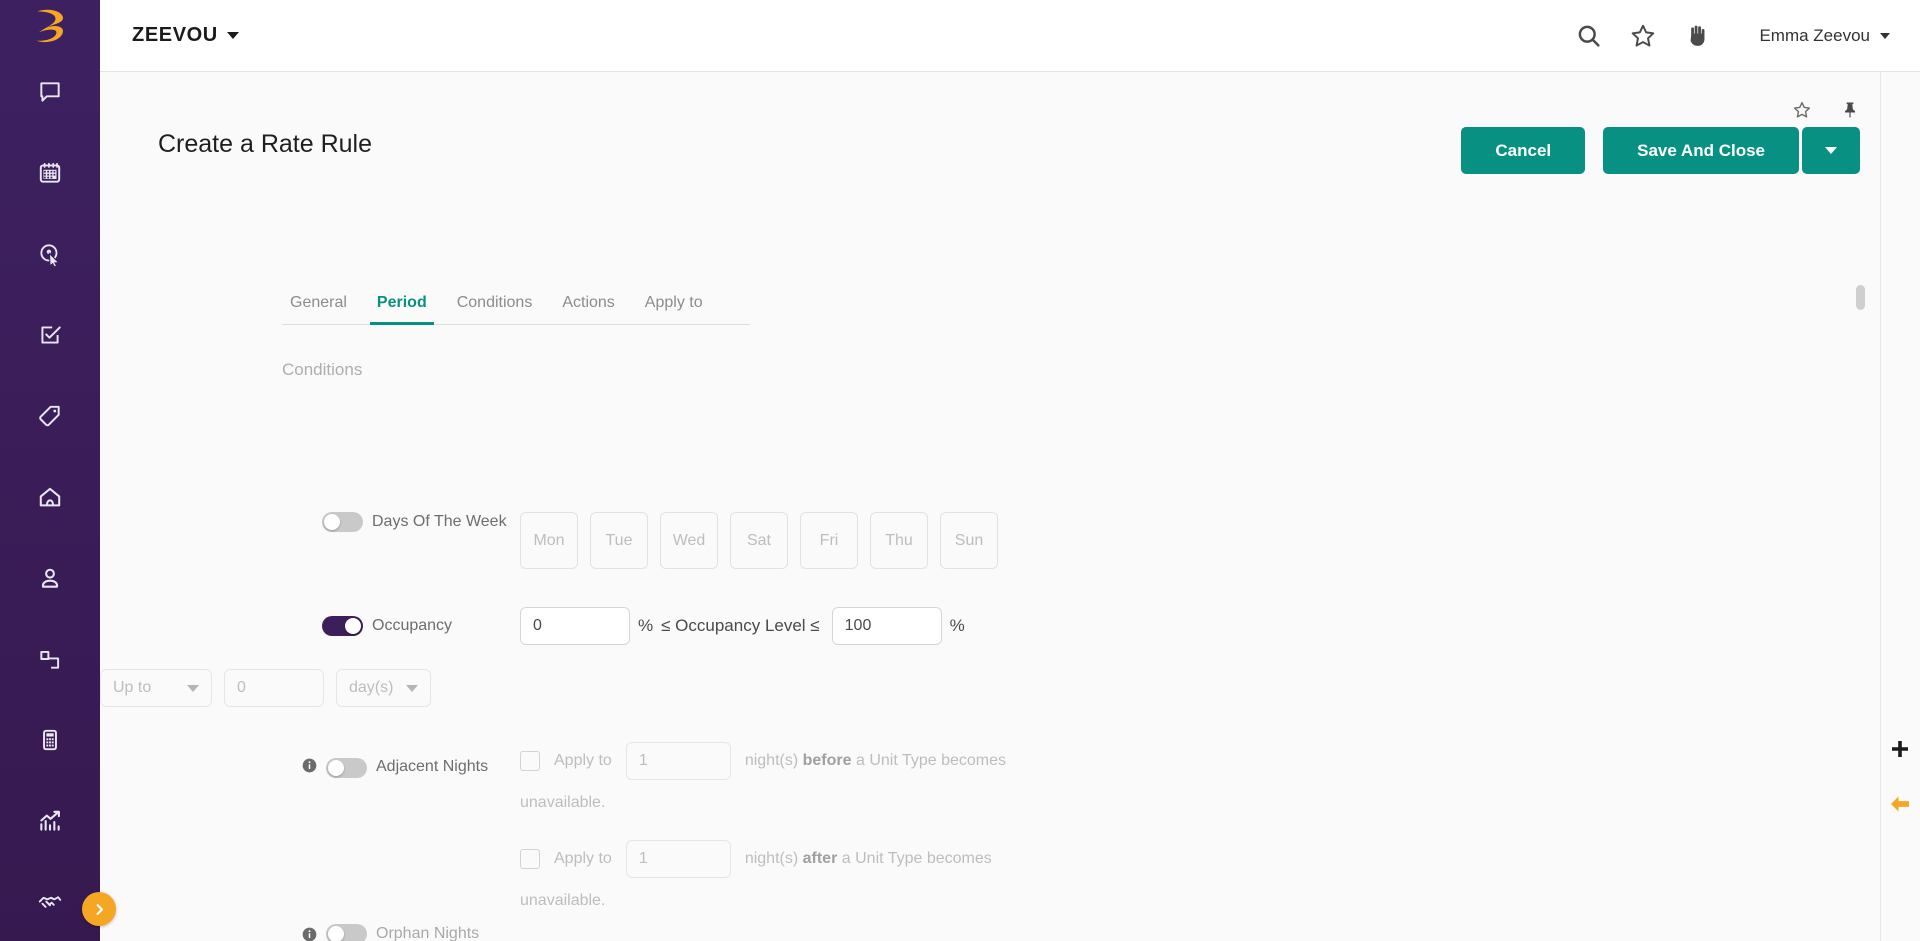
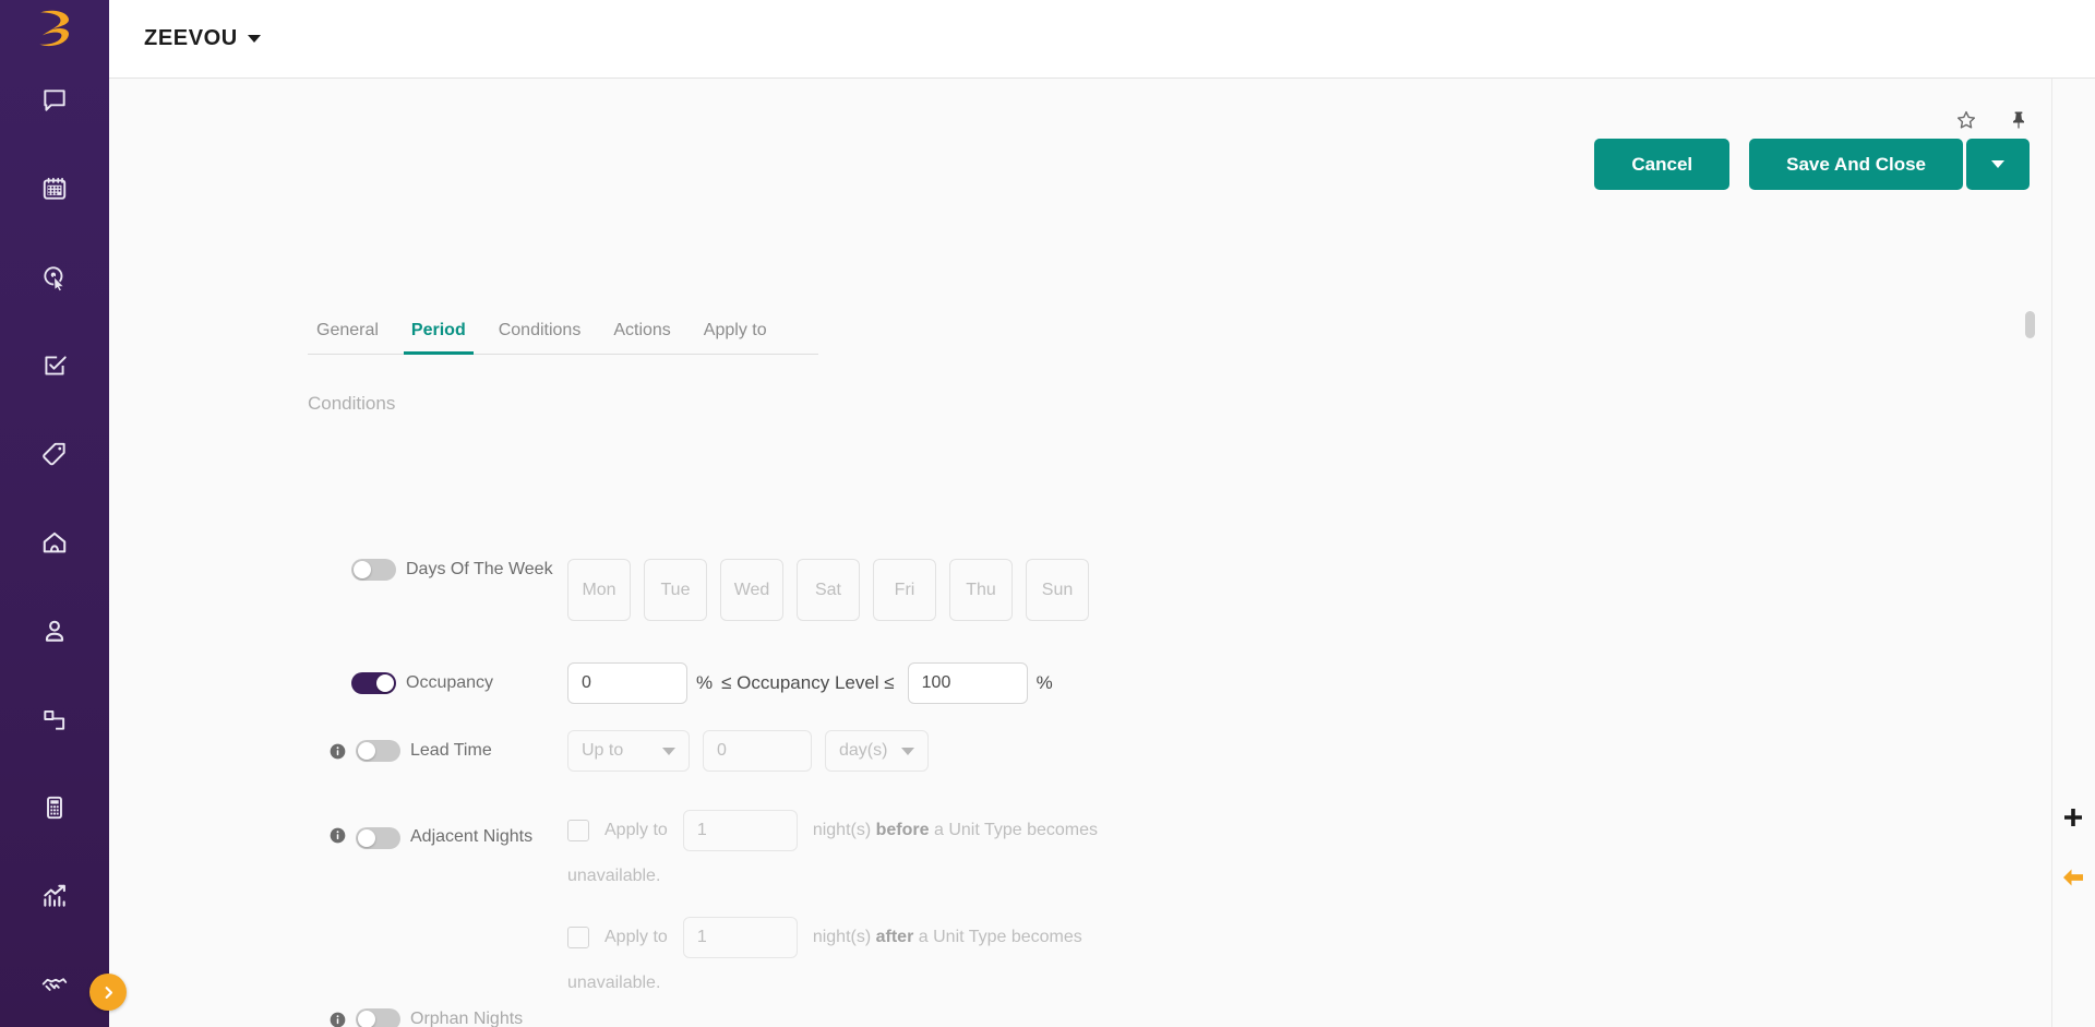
  ZEEVOU
- Emma Zeevou
- Create a Rate Rule
  Cancel
  Save And Close
  General
  Period
  Conditions
  Actions
  Apply to
  Conditions
  Days Of The Week
  Mon
  Tue
  Wed
  Sat
  Fri
  Thu
  Sun
  Occupancy
  0
  %
  ≤ Occupancy Level ≤
  100
  %
+ Lead Time
  Up to
  0
  day(s)
  Adjacent Nights
  Apply to
  1
  night(s)
  before
  a Unit Type becomes
  unavailable.
  Apply to
  1
  night(s)
  after
  a Unit Type becomes
  unavailable.
  Orphan Nights
